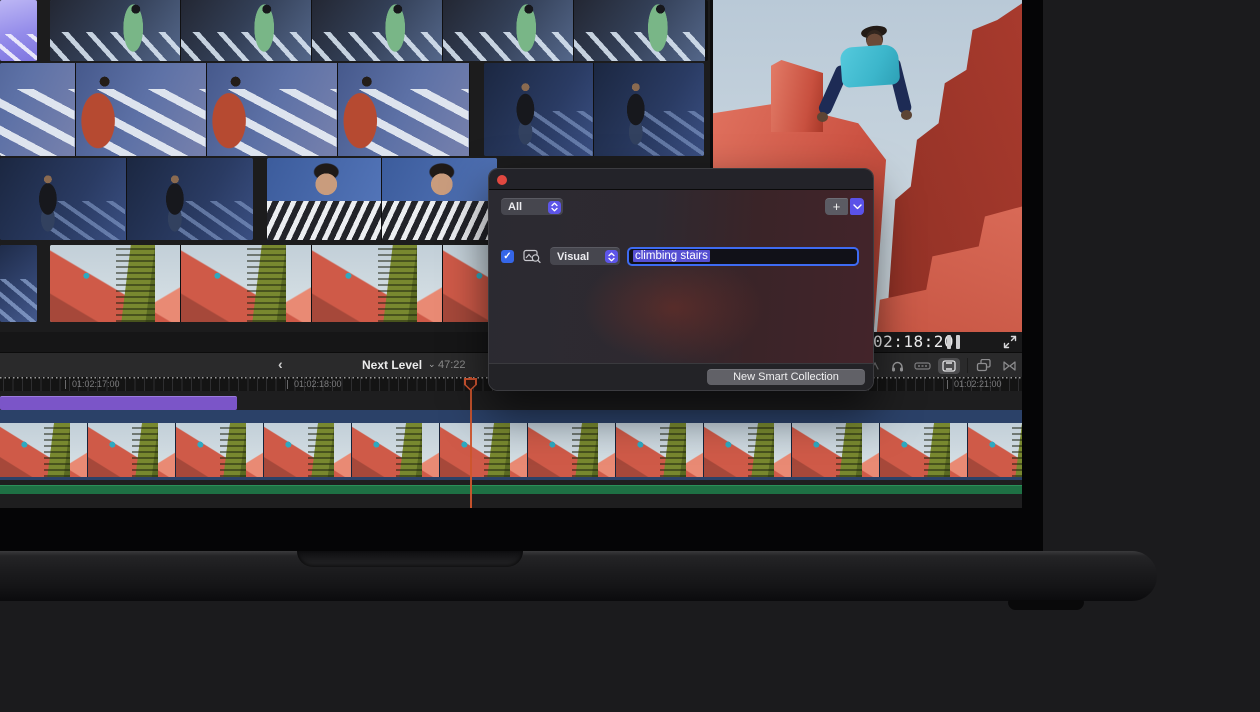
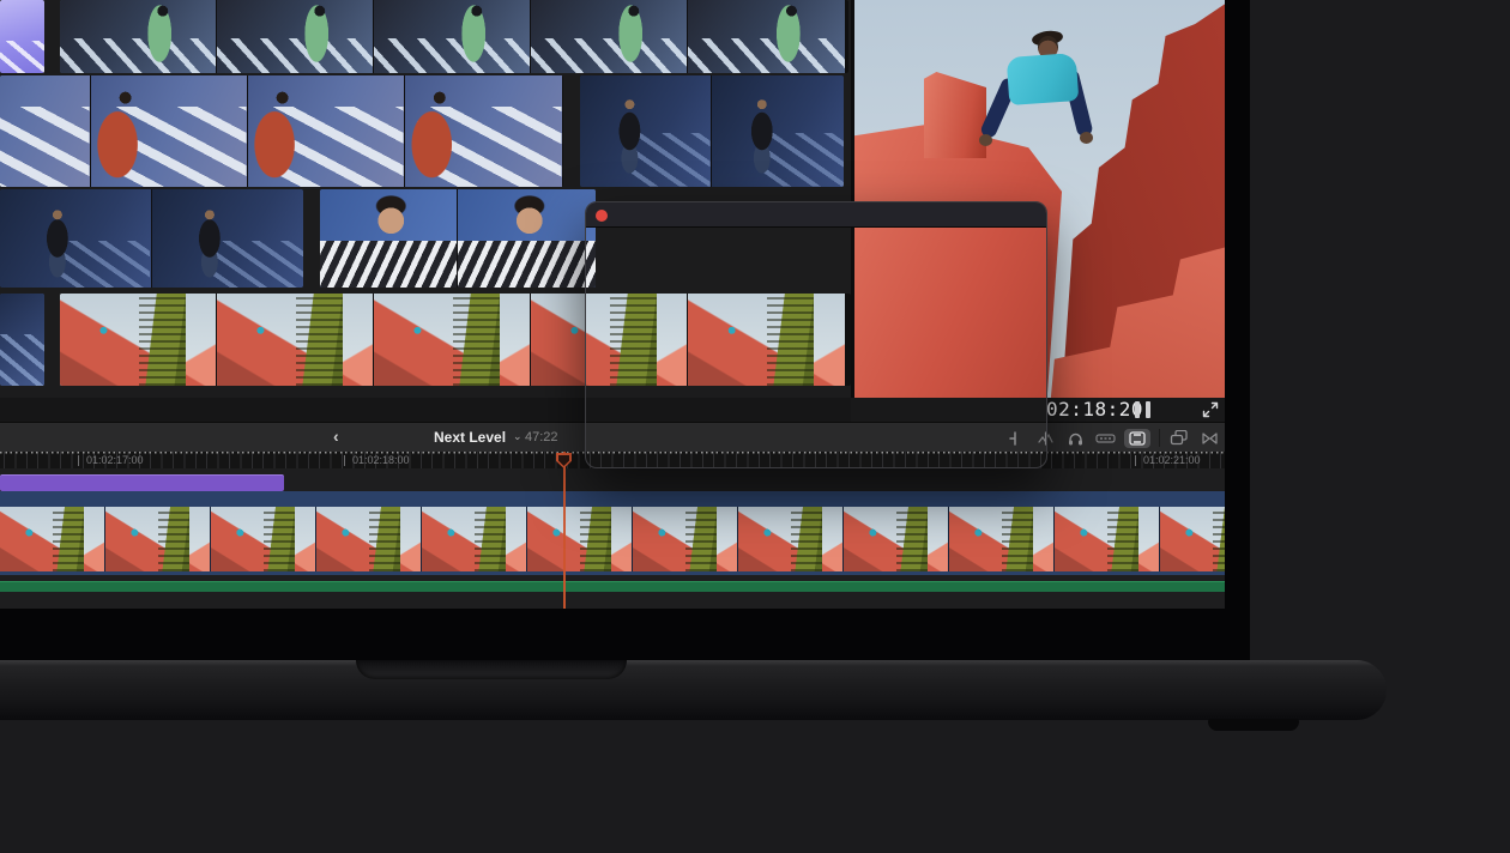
  02:18:2
  ‹
  Next Level
  ⌄
  47:22
  01:02:17:00
  01:02:18:00
  01:02:21:00
- All
- +
- ✓
- Visual
- climbing stairs
- New Smart Collection
